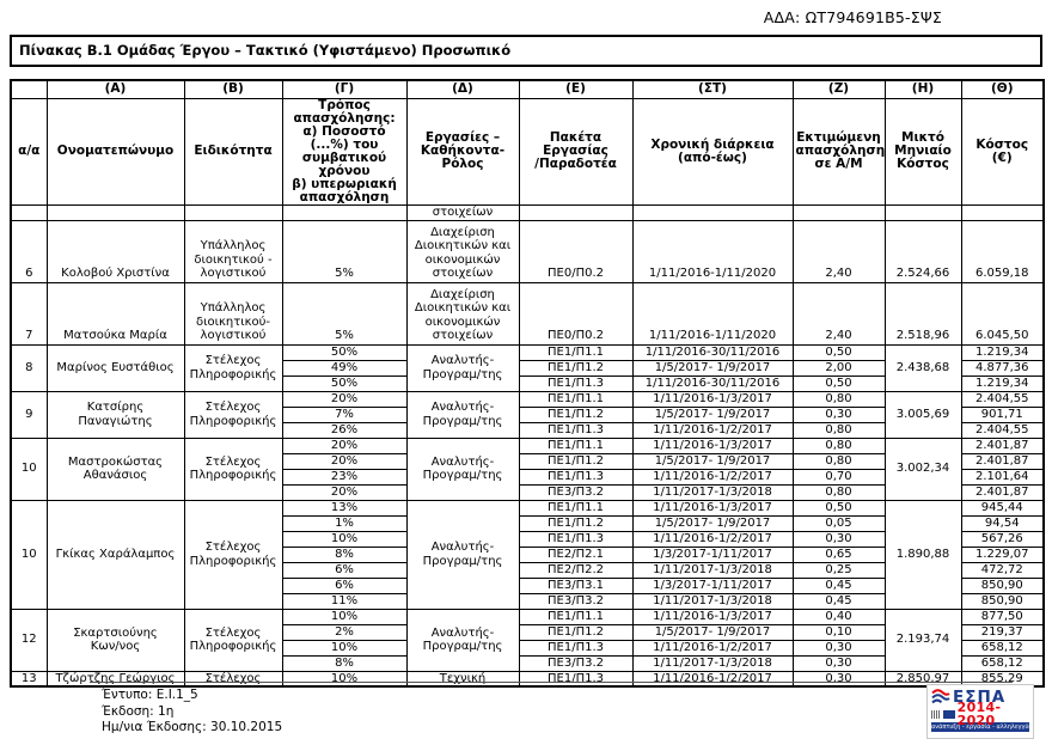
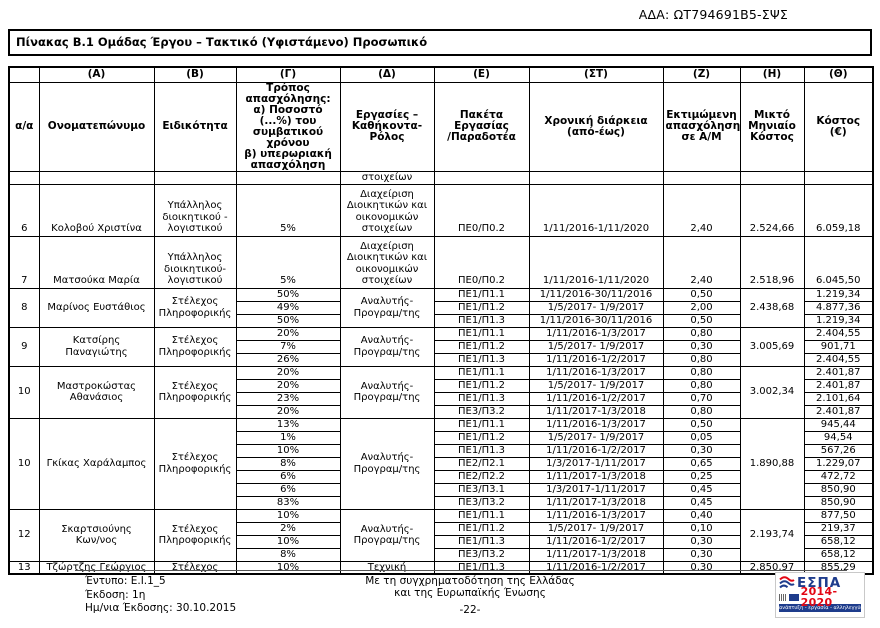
  ΑΔΑ: ΩΤ794691Β5-ΣΨΣ
  Πίνακας Β.1 Ομάδας Έργου – Τακτικό (Υφιστάμενο) Προσωπικό
  	(Α)	(Β)	(Γ)	(Δ)	(Ε)	(ΣΤ)	(Ζ)	(Η)	(Θ)
  α/α	Ονοματεπώνυμο	Ειδικότητα	Τρόπος απασχόλησης: α) Ποσοστό (...%) του συμβατικού χρόνου β) υπερωριακή απασχόληση	Εργασίες – Καθήκοντα- Ρόλος	Πακέτα Εργασίας /Παραδοτέα	Χρονική διάρκεια (από-έως)	Εκτιμώμενη απασχόληση σε Α/Μ	Μικτό Μηνιαίο Κόστος	Κόστος (€)
  				στοιχείων
  6	Κολοβού Χριστίνα	Υπάλληλος διοικητικού - λογιστικού	5%	Διαχείριση Διοικητικών και οικονομικών στοιχείων	ΠΕ0/Π0.2	1/11/2016-1/11/2020	2,40	2.524,66	6.059,18
  7	Ματσούκα Μαρία	Υπάλληλος διοικητικού- λογιστικού	5%	Διαχείριση Διοικητικών και οικονομικών στοιχείων	ΠΕ0/Π0.2	1/11/2016-1/11/2020	2,40	2.518,96	6.045,50
  8	Μαρίνος Ευστάθιος	Στέλεχος Πληροφορικής	50%	Αναλυτής- Προγραμ/της	ΠΕ1/Π1.1	1/11/2016-30/11/2016	0,50	2.438,68	1.219,34
  49%	ΠΕ1/Π1.2	1/5/2017- 1/9/2017	2,00	4.877,36
  50%	ΠΕ1/Π1.3	1/11/2016-30/11/2016	0,50	1.219,34
  9	Κατσίρης Παναγιώτης	Στέλεχος Πληροφορικής	20%	Αναλυτής- Προγραμ/της	ΠΕ1/Π1.1	1/11/2016-1/3/2017	0,80	3.005,69	2.404,55
  7%	ΠΕ1/Π1.2	1/5/2017- 1/9/2017	0,30	901,71
  26%	ΠΕ1/Π1.3	1/11/2016-1/2/2017	0,80	2.404,55
  10	Μαστροκώστας Αθανάσιος	Στέλεχος Πληροφορικής	20%	Αναλυτής- Προγραμ/της	ΠΕ1/Π1.1	1/11/2016-1/3/2017	0,80	3.002,34	2.401,87
  20%	ΠΕ1/Π1.2	1/5/2017- 1/9/2017	0,80	2.401,87
  23%	ΠΕ1/Π1.3	1/11/2016-1/2/2017	0,70	2.101,64
  20%	ΠΕ3/Π3.2	1/11/2017-1/3/2018	0,80	2.401,87
  10	Γκίκας Χαράλαμπος	Στέλεχος Πληροφορικής	13%	Αναλυτής- Προγραμ/της	ΠΕ1/Π1.1	1/11/2016-1/3/2017	0,50	1.890,88	945,44
  1%	ΠΕ1/Π1.2	1/5/2017- 1/9/2017	0,05	94,54
  10%	ΠΕ1/Π1.3	1/11/2016-1/2/2017	0,30	567,26
  8%	ΠΕ2/Π2.1	1/3/2017-1/11/2017	0,65	1.229,07
  6%	ΠΕ2/Π2.2	1/11/2017-1/3/2018	0,25	472,72
  6%	ΠΕ3/Π3.1	1/3/2017-1/11/2017	0,45	850,90
- 11%	ΠΕ3/Π3.2	1/11/2017-1/3/2018	0,45	850,90
+ 83%	ΠΕ3/Π3.2	1/11/2017-1/3/2018	0,45	850,90
  12	Σκαρτσιούνης Κων/νος	Στέλεχος Πληροφορικής	10%	Αναλυτής- Προγραμ/της	ΠΕ1/Π1.1	1/11/2016-1/3/2017	0,40	2.193,74	877,50
  2%	ΠΕ1/Π1.2	1/5/2017- 1/9/2017	0,10	219,37
  10%	ΠΕ1/Π1.3	1/11/2016-1/2/2017	0,30	658,12
  8%	ΠΕ3/Π3.2	1/11/2017-1/3/2018	0,30	658,12
  13	Τζώρτζης Γεώργιος	Στέλεχος	10%	Τεχνική	ΠΕ1/Π1.3	1/11/2016-1/2/2017	0,30	2.850,97	855,29
  Έντυπο: Ε.Ι.1_5
  Έκδοση: 1η
  Ημ/νια Έκδοσης: 30.10.2015
+ Με τη συγχρηματοδότηση της Ελλάδας
+ και της Ευρωπαϊκής Ένωσης
+ -22-
  ΕΣΠΑ
  2014-2020
